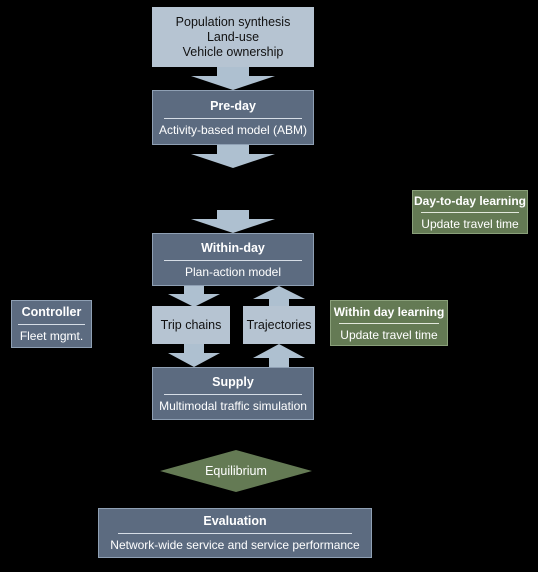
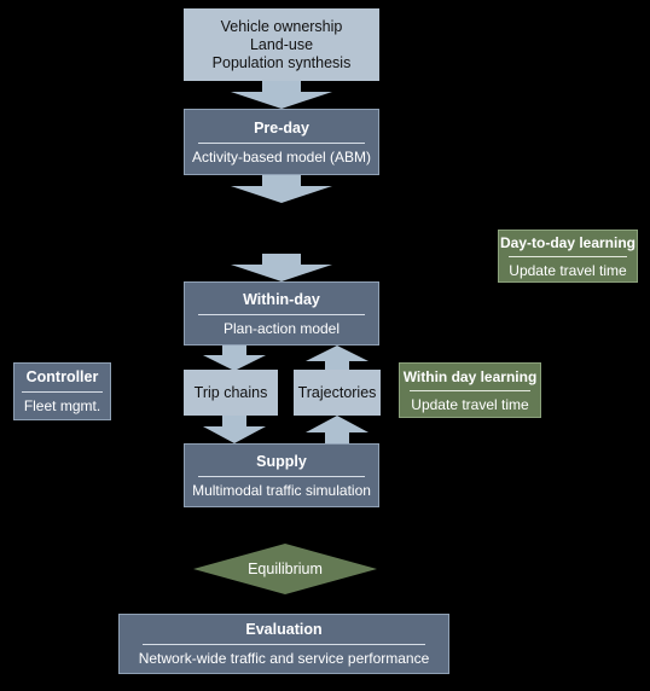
- Population synthesis
+ Vehicle ownership
  Land-use
- Vehicle ownership
+ Population synthesis
  Pre-day
  Activity-based model (ABM)
  Within-day
  Plan-action model
  Trip chains
  Trajectories
  Supply
  Multimodal traffic simulation
  Equilibrium
  Evaluation
- Network-wide service and service performance
+ Network-wide traffic and service performance
  Controller
  Fleet mgmt.
  Day-to-day learning
  Update travel time
  Within day learning
  Update travel time
